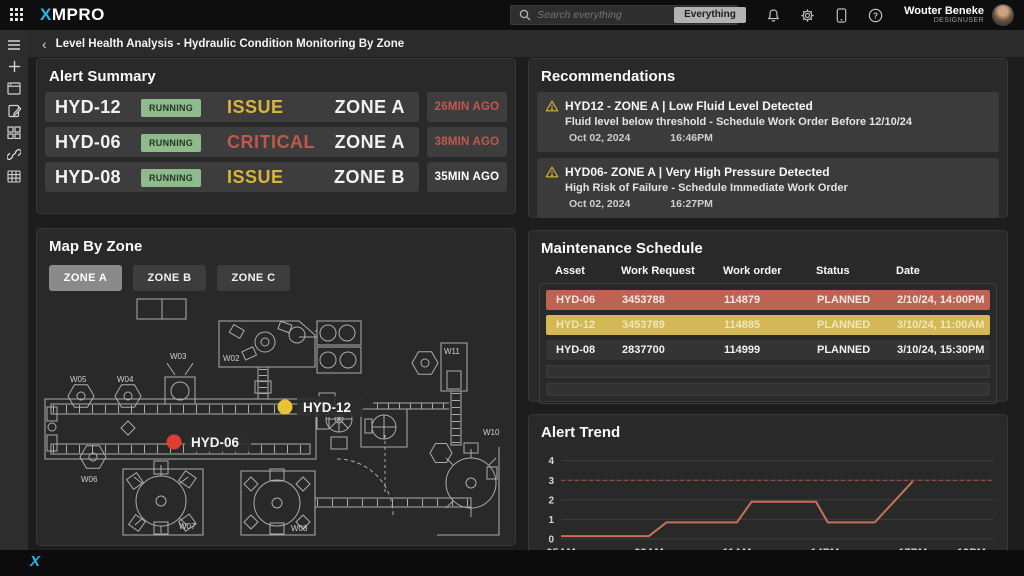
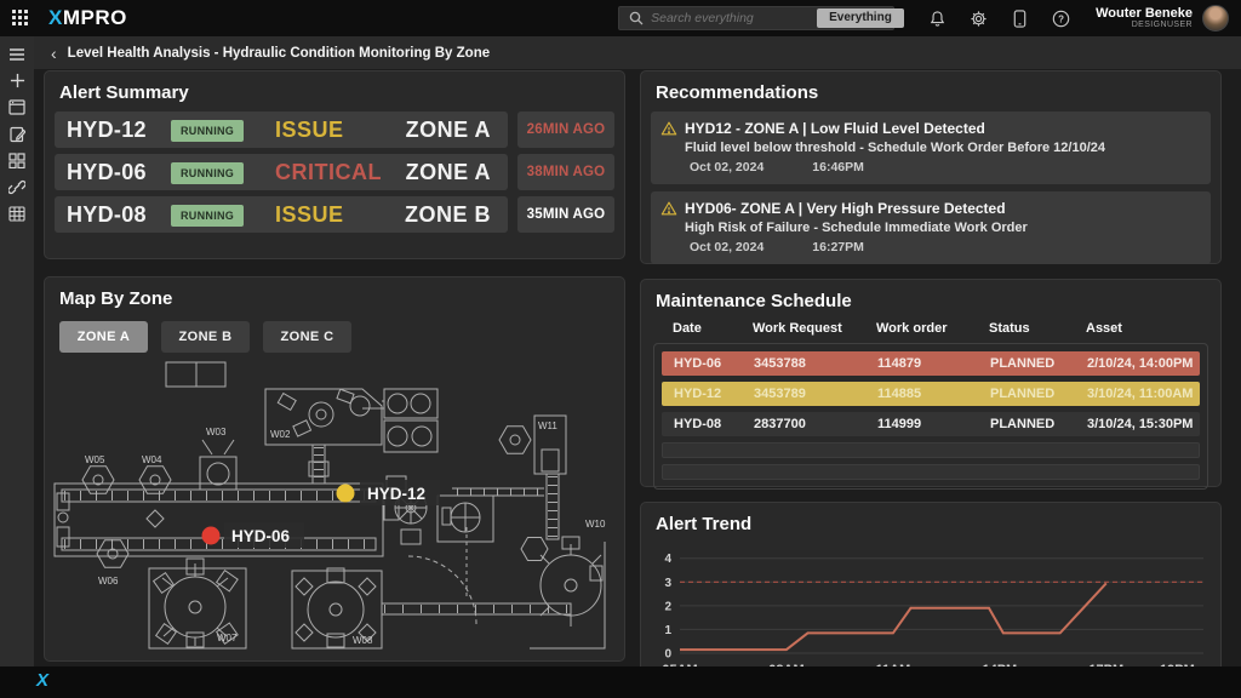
  XMPRO
  Search everything
  Everything
  ?
  Wouter Beneke
  ‹
  Level Health Analysis - Hydraulic Condition Monitoring By Zone
  Alert Summary
  HYD-12
  RUNNING
  ISSUE
  ZONE A
  26MIN AGO
  HYD-06
  RUNNING
  CRITICAL
  ZONE A
  38MIN AGO
  HYD-08
  RUNNING
  ISSUE
  ZONE B
  35MIN AGO
  Map By Zone
  ZONE A
  ZONE B
  ZONE C
  W05
  W04
  W03
  W02
  W06
  W07
  W08
  W10
  W11
  HYD-12
  HYD-06
  Recommendations
  HYD12 - ZONE A | Low Fluid Level Detected
  Fluid level below threshold - Schedule Work Order Before 12/10/24
  Oct 02, 2024
  16:46PM
  HYD06- ZONE A | Very High Pressure Detected
  High Risk of Failure - Schedule Immediate Work Order
  Oct 02, 2024
  16:27PM
  Maintenance Schedule
- Asset
+ Date
  Work Request
  Work order
  Status
- Date
+ Asset
  HYD-06
  3453788
  114879
  PLANNED
  2/10/24, 14:00PM
  HYD-12
  3453789
  114885
  PLANNED
  3/10/24, 11:00AM
  HYD-08
  2837700
  114999
  PLANNED
  3/10/24, 15:30PM
  Alert Trend
  0
  1
  2
  3
  4
  X
